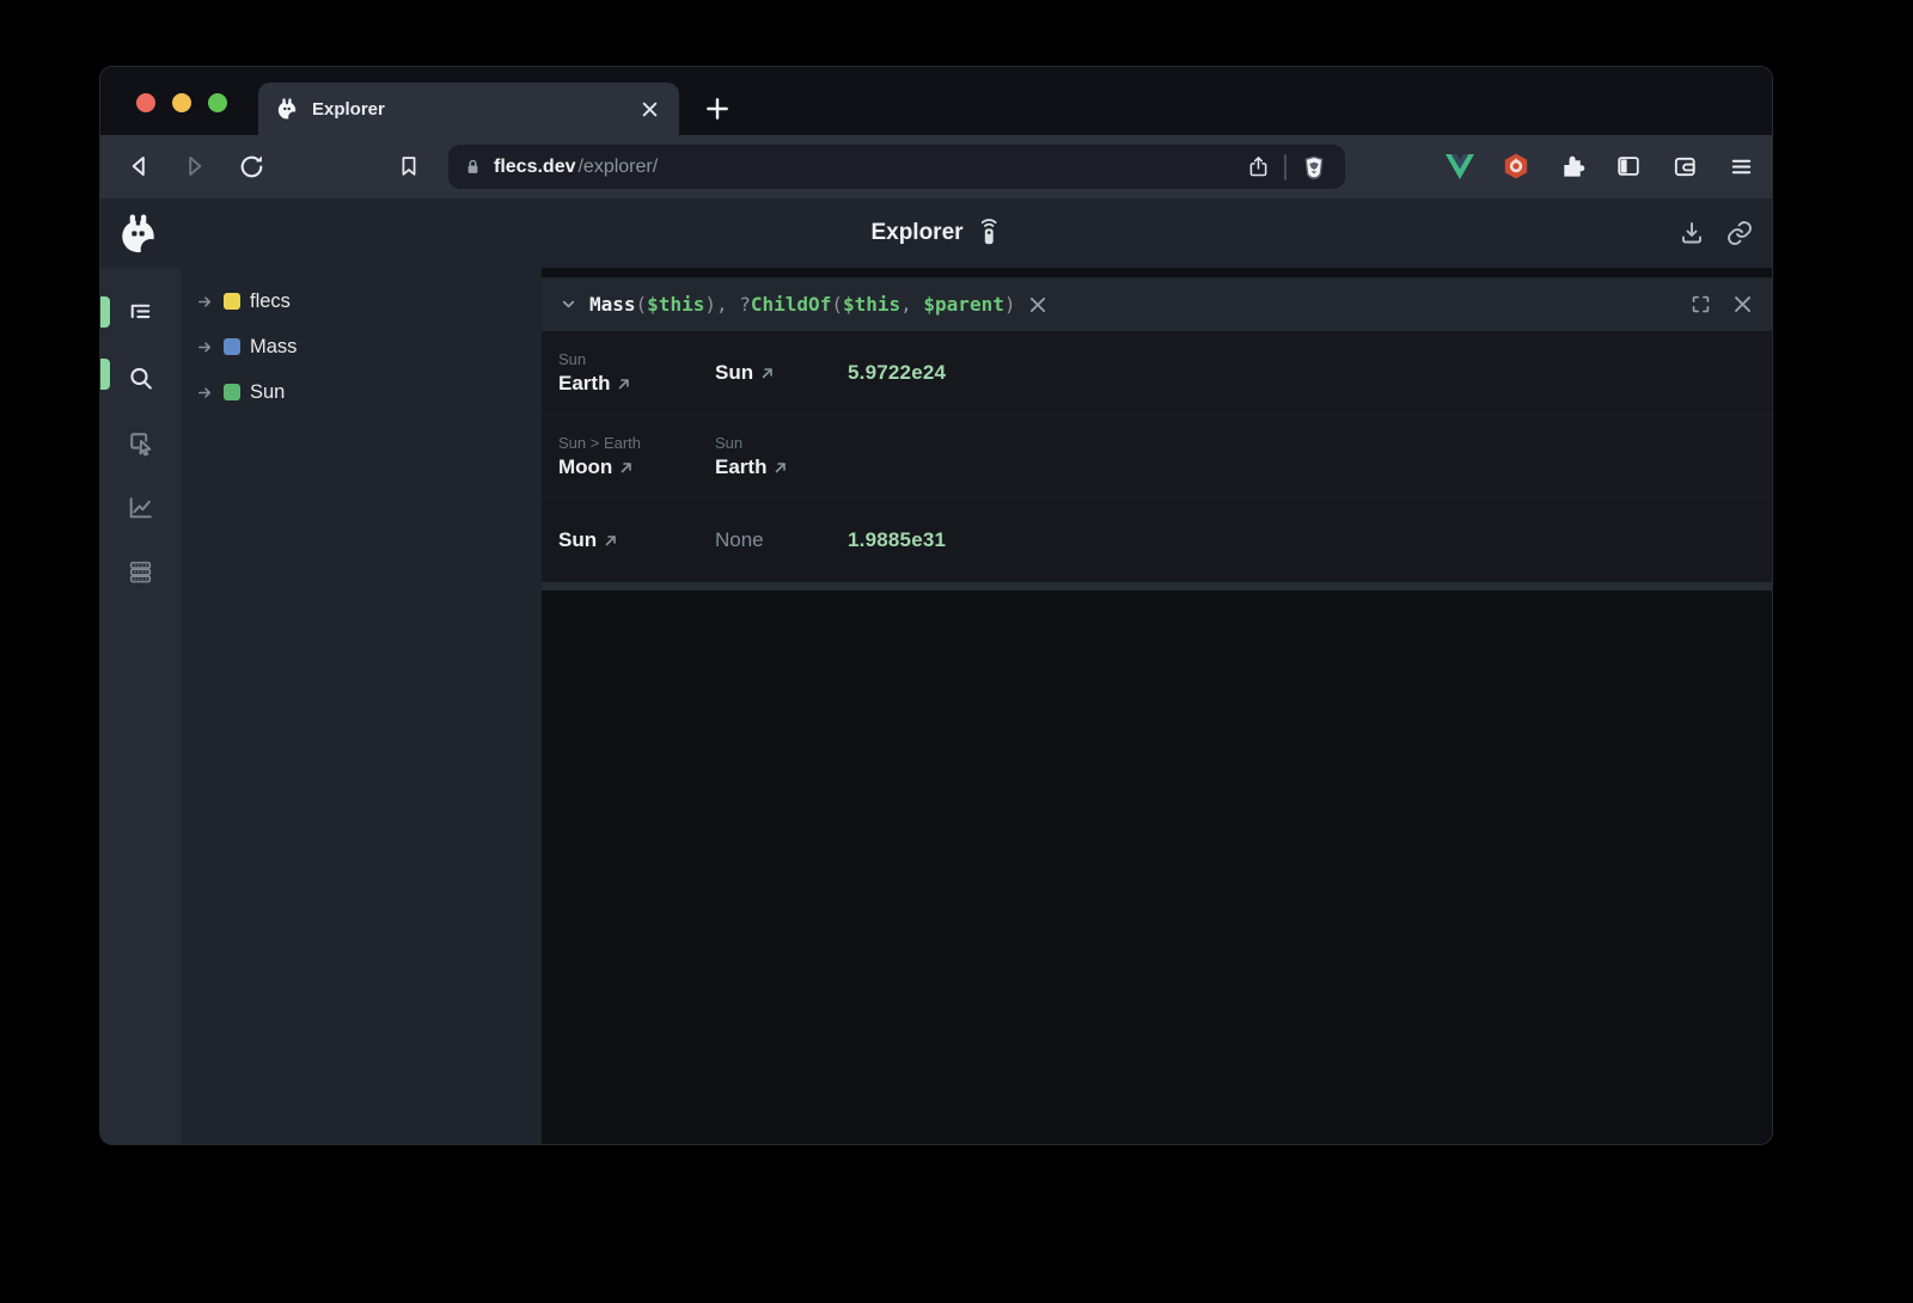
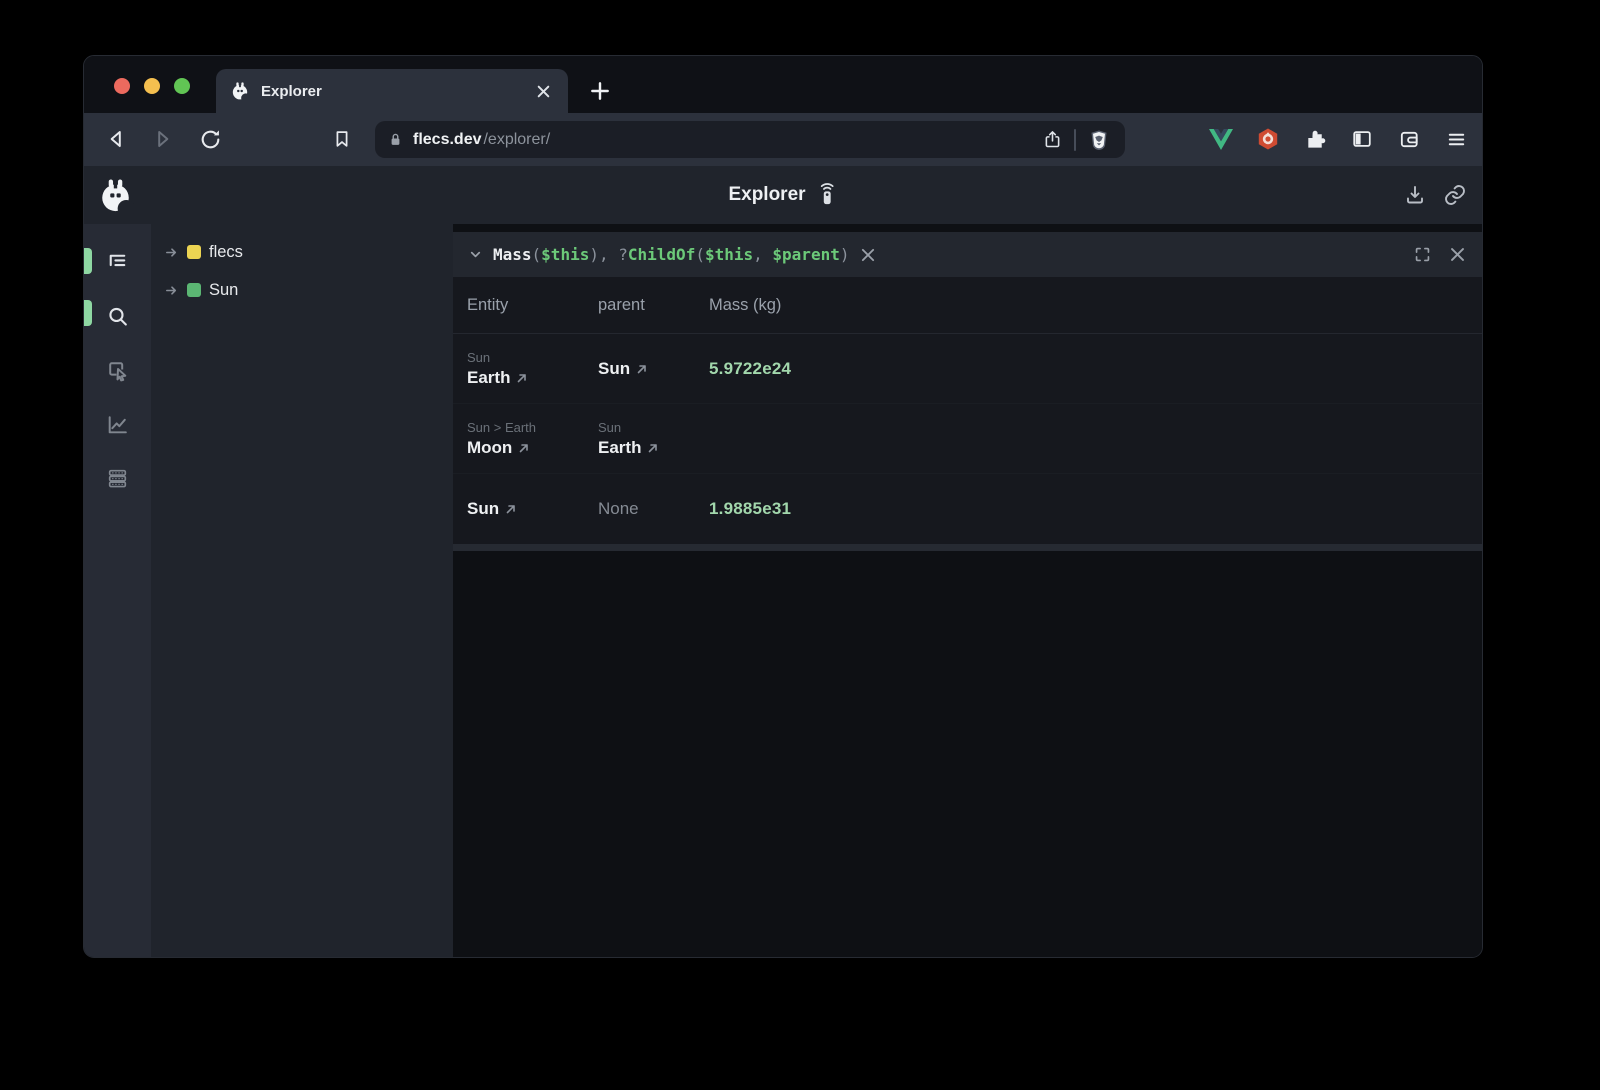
  Explorer
  flecs.dev
  /explorer/
  Explorer
  flecs
- Mass
  Sun
  Mass($this), ?ChildOf($this, $parent)
+ Entity
+ parent
+ Mass (kg)
  Sun
  Earth
  Sun
  5.9722e24
  Sun > Earth
  Moon
  Sun
  Earth
  Sun
  None
  1.9885e31
